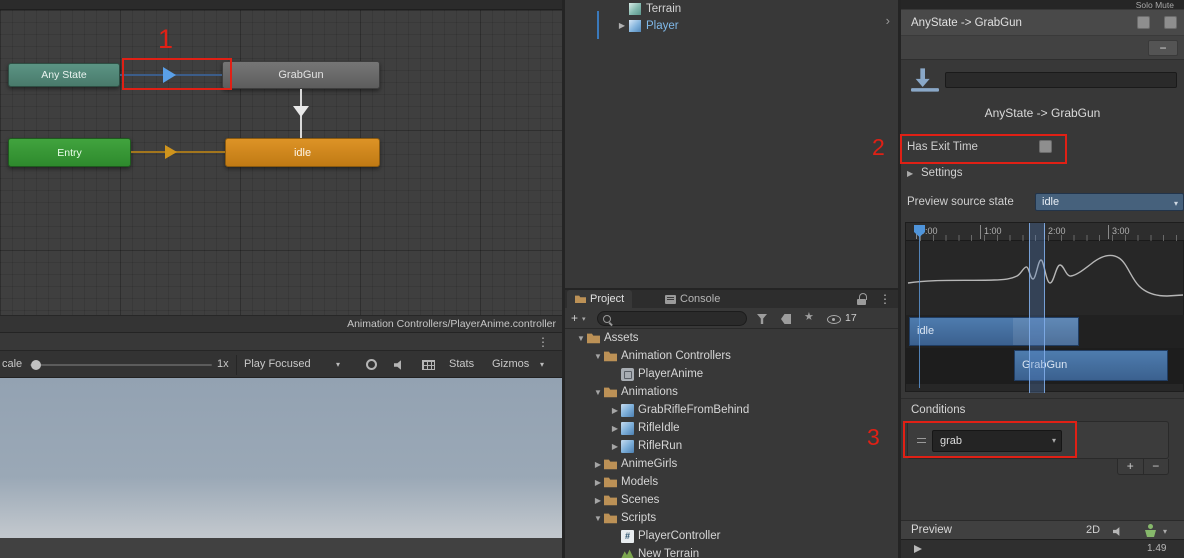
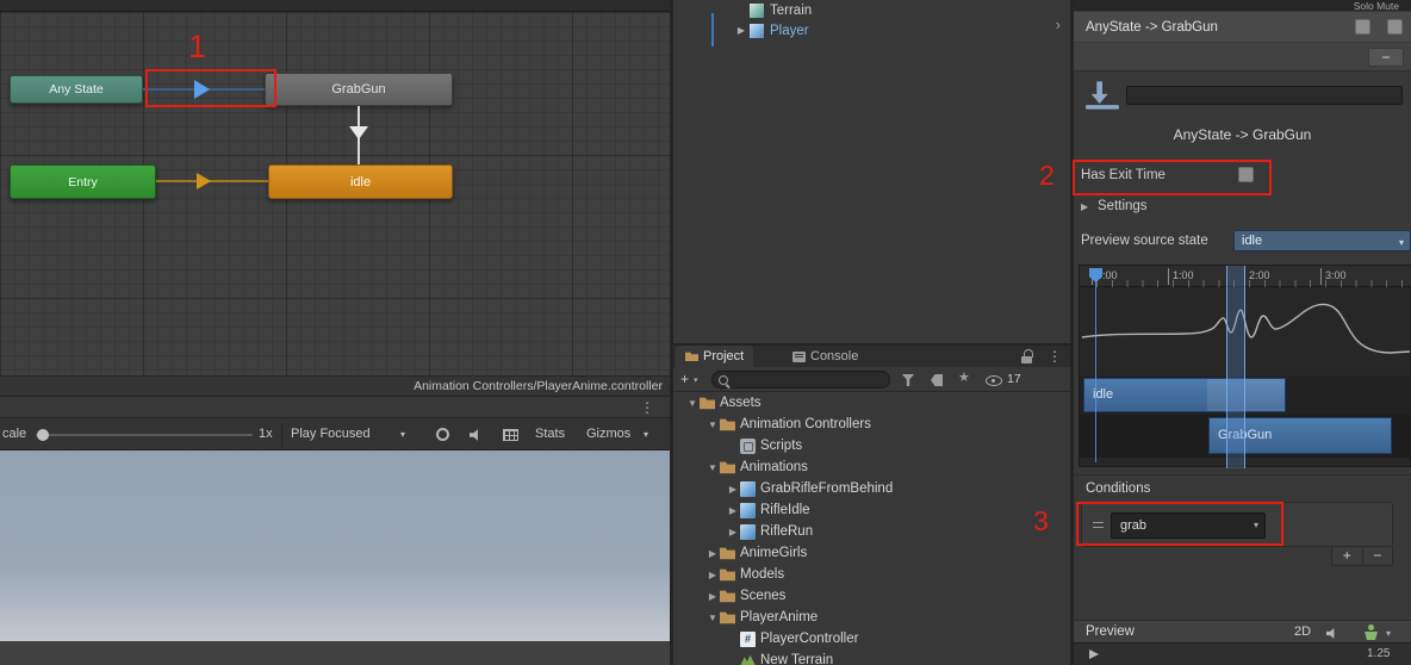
  Any State
  GrabGun
  Entry
  idle
  Animation Controllers/PlayerAnime.controller
  ⋮
  cale
  1x
  Play Focused
  ▾
  Stats
  Gizmos
  ▾
  Terrain
  ▶
  Player
  ›
  Project
  Console
  ⋮
  +
  ★
  17
  ▼
  Assets
  ▼
  Animation Controllers
- PlayerAnime
+ Scripts
  ▼
  Animations
  ▶
  GrabRifleFromBehind
  ▶
  RifleIdle
  ▶
  RifleRun
  ▶
  AnimeGirls
  ▶
  Models
  ▶
  Scenes
  ▼
- Scripts
+ PlayerAnime
  PlayerController
  New Terrain
  Solo Mute
  AnyState -> GrabGun
  −
  AnyState -> GrabGun
  Has Exit Time
  ▶
  Settings
  Preview source state
  idle
  ▾
  :00
  1:00
  2:00
  3:00
  idle
  GrabGun
  Conditions
  grab
  ▾
  +
  −
  Preview
  2D
  ▾
- 1.49
+ 1.25
  1
  2
  3
